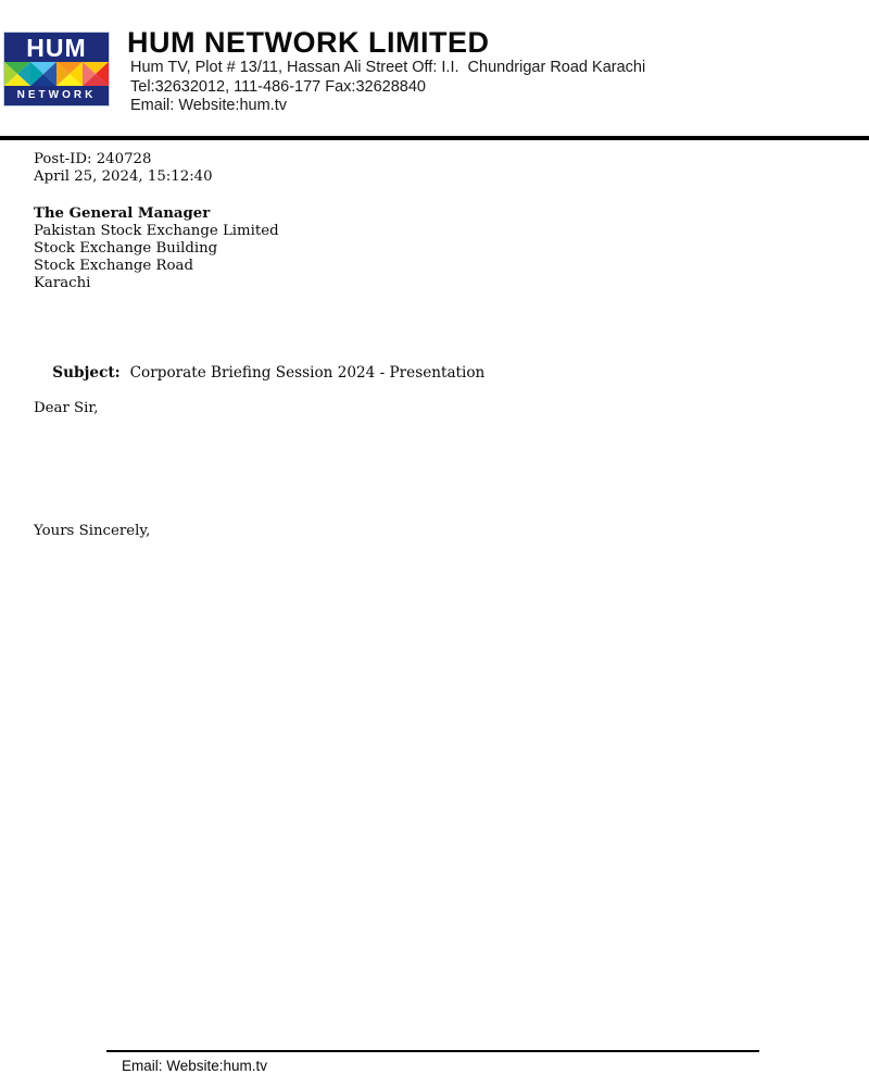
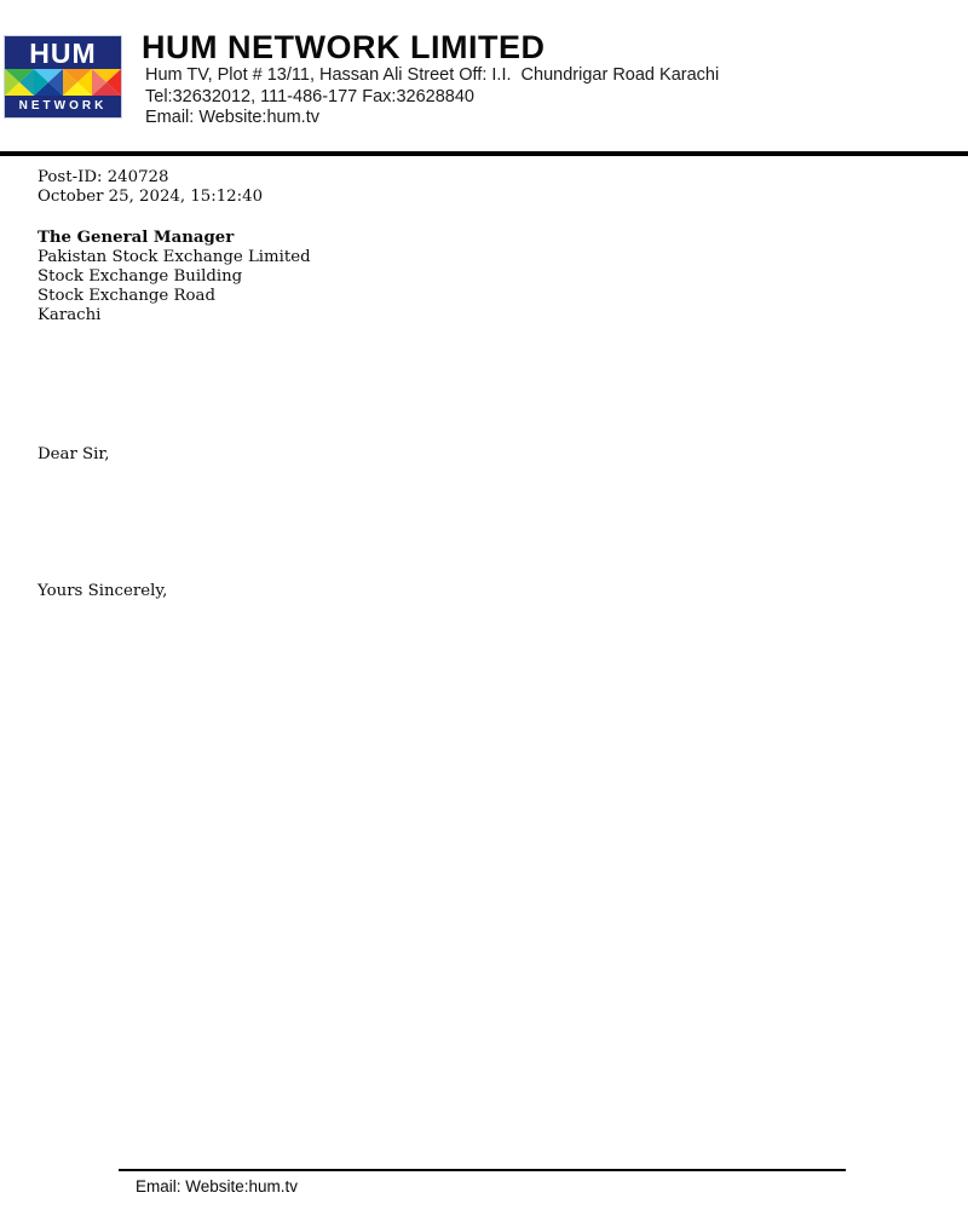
  HUM
  NETWORK
  HUM NETWORK LIMITED
  Hum TV, Plot # 13/11, Hassan Ali Street Off: I.I. Chundrigar Road Karachi
  Tel:32632012, 111-486-177 Fax:32628840
  Email: Website:hum.tv
  Post-ID: 240728
- April 25, 2024, 15:12:40
+ October 25, 2024, 15:12:40
  The General Manager
  Pakistan Stock Exchange Limited
  Stock Exchange Building
  Stock Exchange Road
  Karachi
- Subject: Corporate Briefing Session 2024 - Presentation
  Dear Sir,
  Yours Sincerely,
  Email: Website:hum.tv
